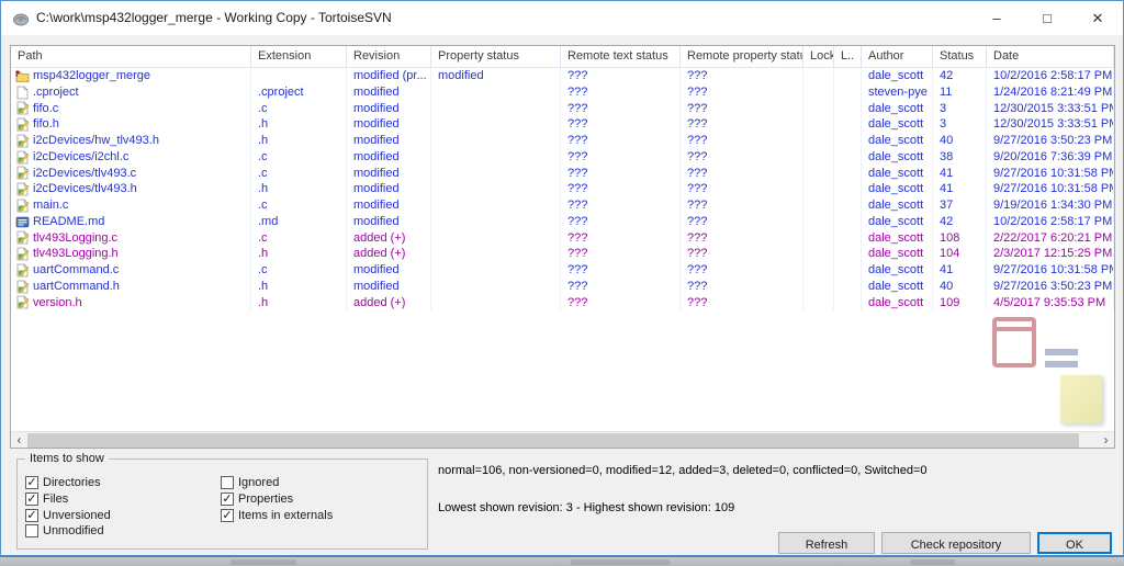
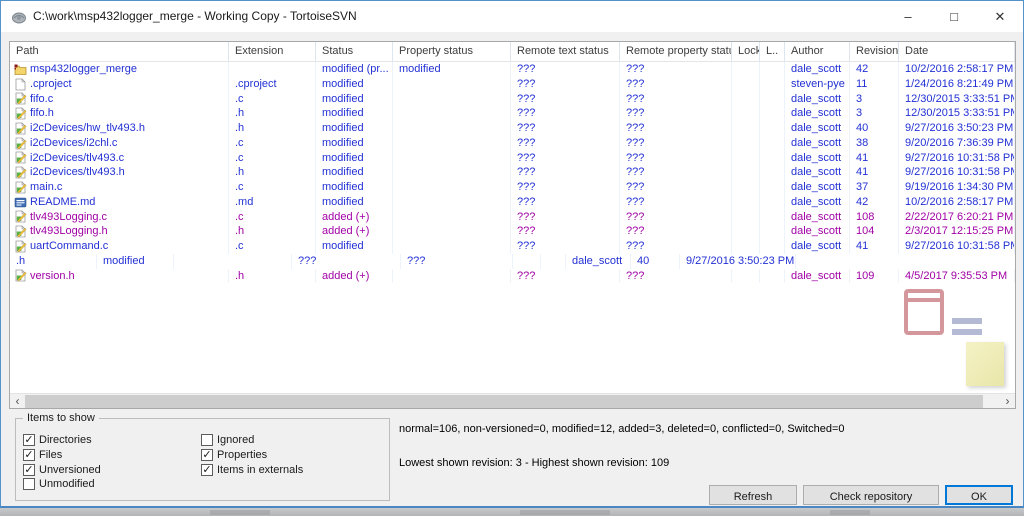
  C:\work\msp432logger_merge - Working Copy - TortoiseSVN
  –
  □
  ✕
  Path
  Extension
- Revision
+ Status
  Property status
  Remote text status
  Remote property statu
  Lock
  L..
  Author
- Status
+ Revision
  Date
  msp432logger_merge
  modified (pr...
  modified
  ???
  ???
  dale_scott
  42
  10/2/2016 2:58:17 PM
  .cproject
  .cproject
  modified
  ???
  ???
  steven-pye
  11
  1/24/2016 8:21:49 PM
  fifo.c
  .c
  modified
  ???
  ???
  dale_scott
  3
  12/30/2015 3:33:51 PM
  fifo.h
  .h
  modified
  ???
  ???
  dale_scott
  3
  12/30/2015 3:33:51 PM
  i2cDevices/hw_tlv493.h
  .h
  modified
  ???
  ???
  dale_scott
  40
  9/27/2016 3:50:23 PM
  i2cDevices/i2chl.c
  .c
  modified
  ???
  ???
  dale_scott
  38
  9/20/2016 7:36:39 PM
  i2cDevices/tlv493.c
  .c
  modified
  ???
  ???
  dale_scott
  41
  9/27/2016 10:31:58 PM
  i2cDevices/tlv493.h
  .h
  modified
  ???
  ???
  dale_scott
  41
  9/27/2016 10:31:58 PM
  main.c
  .c
  modified
  ???
  ???
  dale_scott
  37
  9/19/2016 1:34:30 PM
  README.md
  .md
  modified
  ???
  ???
  dale_scott
  42
  10/2/2016 2:58:17 PM
  tlv493Logging.c
  .c
  added (+)
  ???
  ???
  dale_scott
  108
  2/22/2017 6:20:21 PM
  tlv493Logging.h
  .h
  added (+)
  ???
  ???
  dale_scott
  104
  2/3/2017 12:15:25 PM
  uartCommand.c
  .c
  modified
  ???
  ???
  dale_scott
  41
  9/27/2016 10:31:58 PM
- uartCommand.h
  .h
  modified
  ???
  ???
  dale_scott
  40
  9/27/2016 3:50:23 PM
  version.h
  .h
  added (+)
  ???
  ???
  dale_scott
  109
  4/5/2017 9:35:53 PM
  ‹
  ›
  Items to show
  ✓
  Directories
  ✓
  Files
  ✓
  Unversioned
  Unmodified
  Ignored
  ✓
  Properties
  ✓
  Items in externals
  normal=106, non-versioned=0, modified=12, added=3, deleted=0, conflicted=0, Switched=0
  Lowest shown revision: 3 - Highest shown revision: 109
  Refresh
  Check repository
  OK
